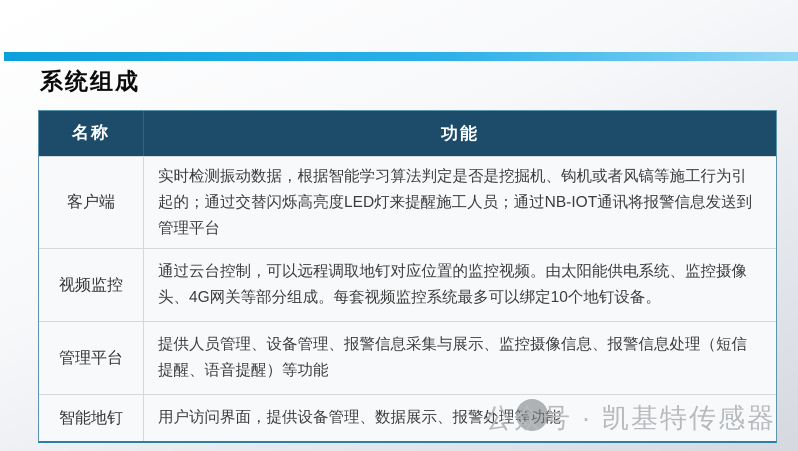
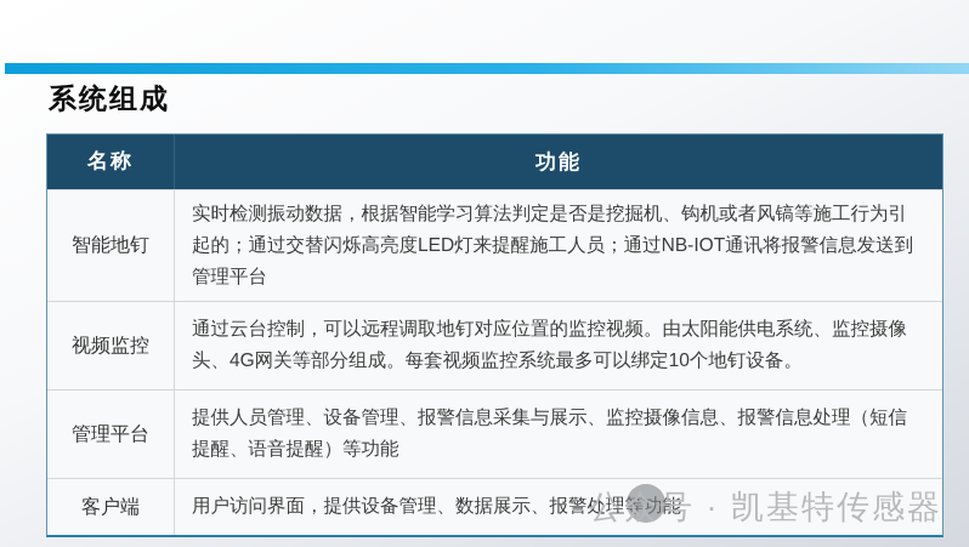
  系统组成
  名称
  功能
- 客户端
+ 智能地钉
  实时检测振动数据，根据智能学习算法判定是否是挖掘机、钩机或者风镐等施工行为引起的；通过交替闪烁高亮度LED灯来提醒施工人员；通过NB-IOT通讯将报警信息发送到管理平台
  视频监控
  通过云台控制，可以远程调取地钉对应位置的监控视频。由太阳能供电系统、监控摄像头、4G网关等部分组成。每套视频监控系统最多可以绑定10个地钉设备。
  管理平台
  提供人员管理、设备管理、报警信息采集与展示、监控摄像信息、报警信息处理（短信提醒、语音提醒）等功能
- 智能地钉
+ 客户端
  用户访问界面，提供设备管理、数据展示、报警处理等功能
  公众号 · 凯基特传感器
